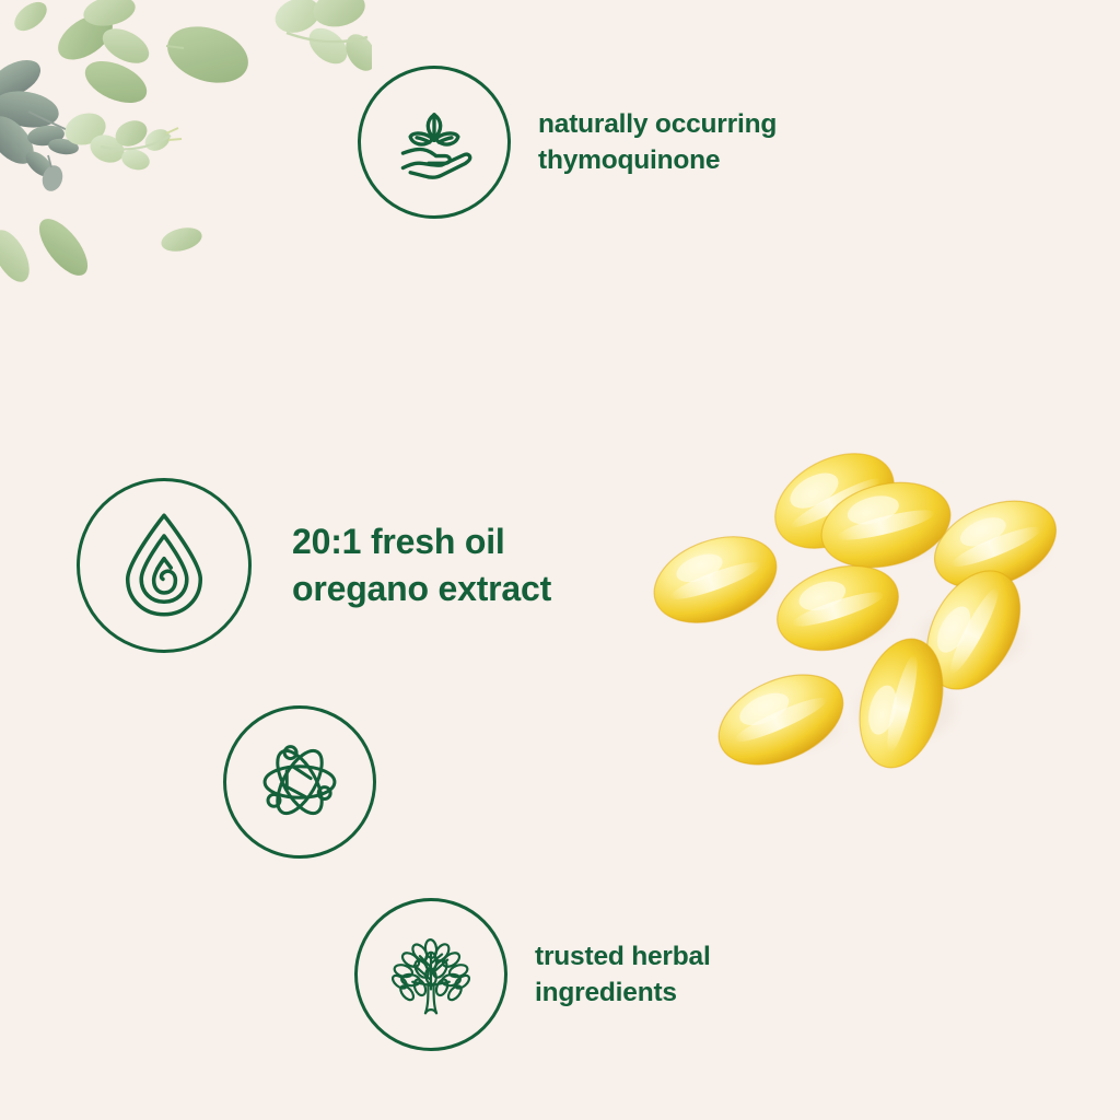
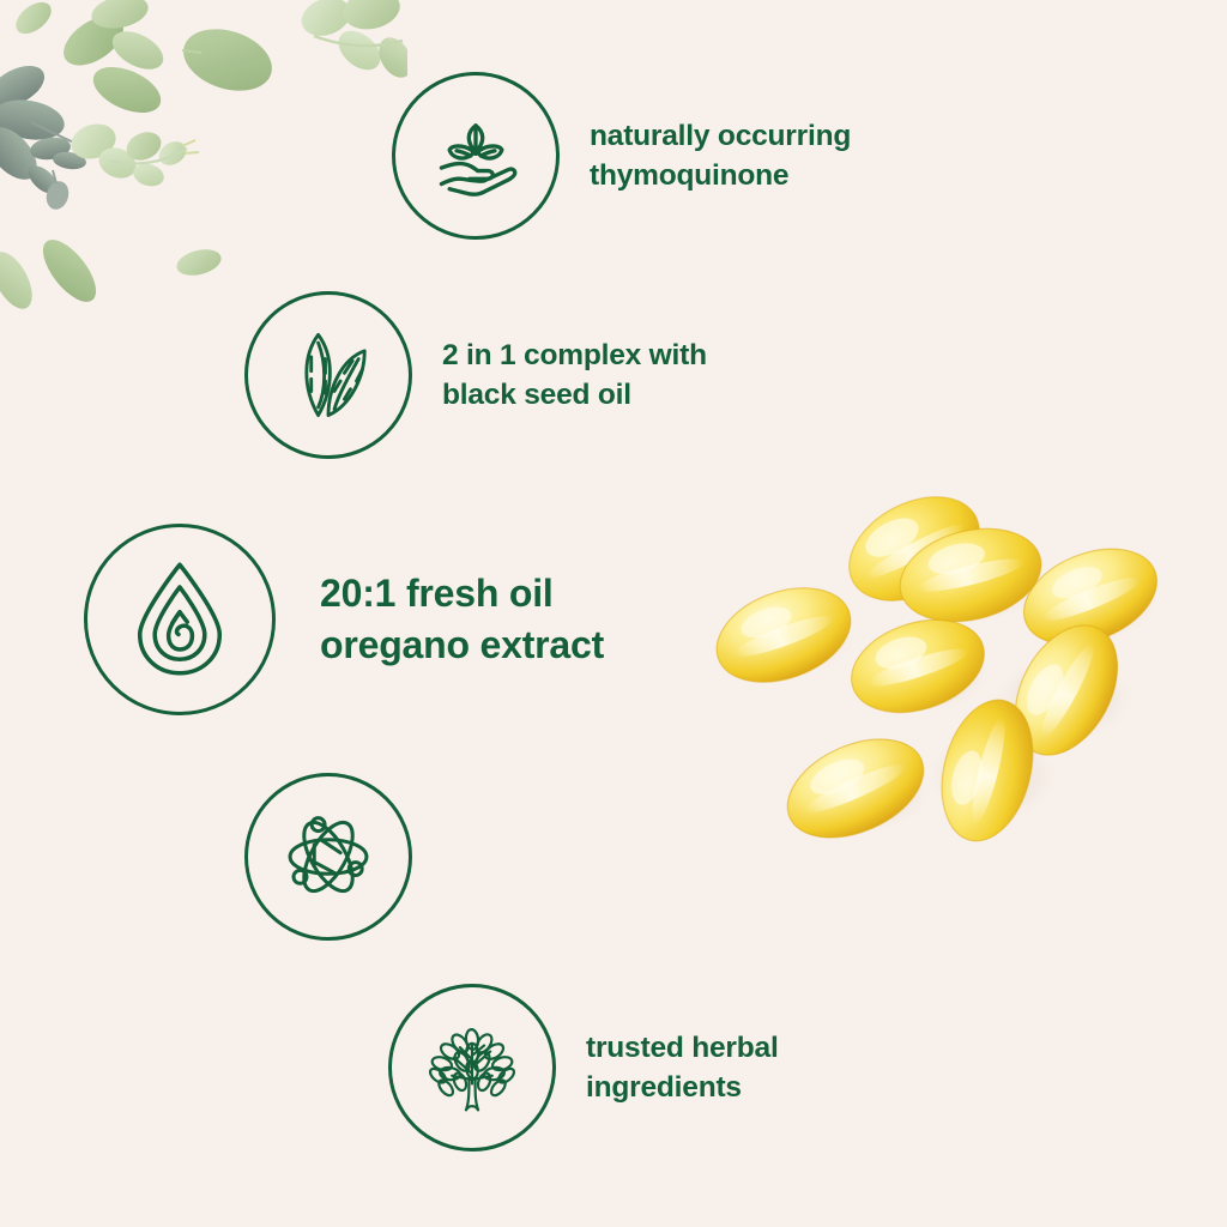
  naturally occurring
  thymoquinone
+ 2 in 1 complex with
+ black seed oil
  20:1 fresh oil
  oregano extract
  trusted herbal
  ingredients
